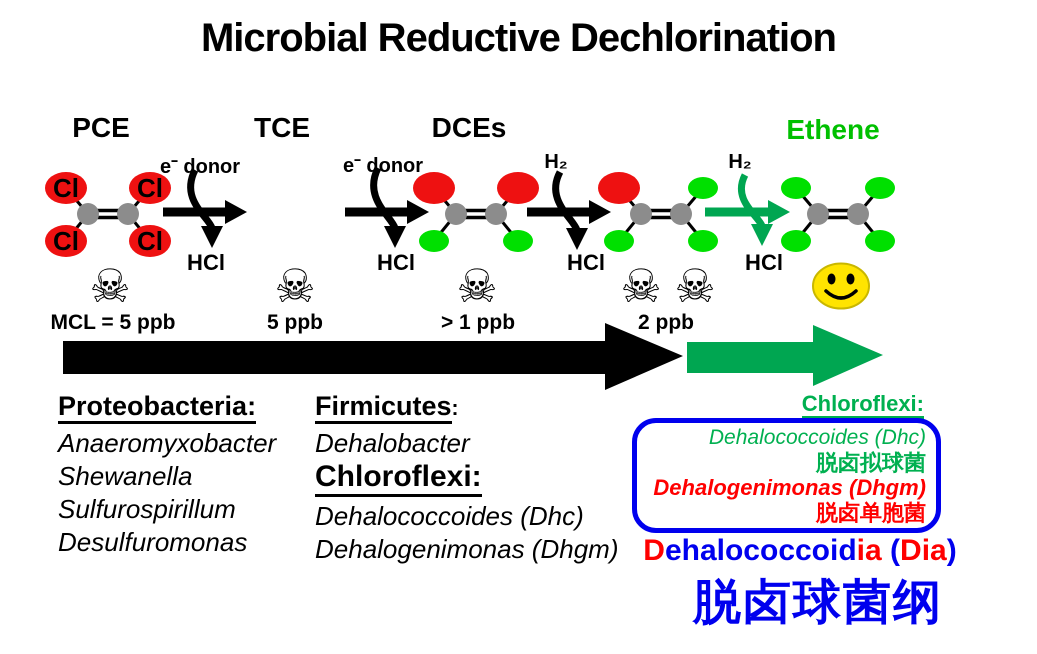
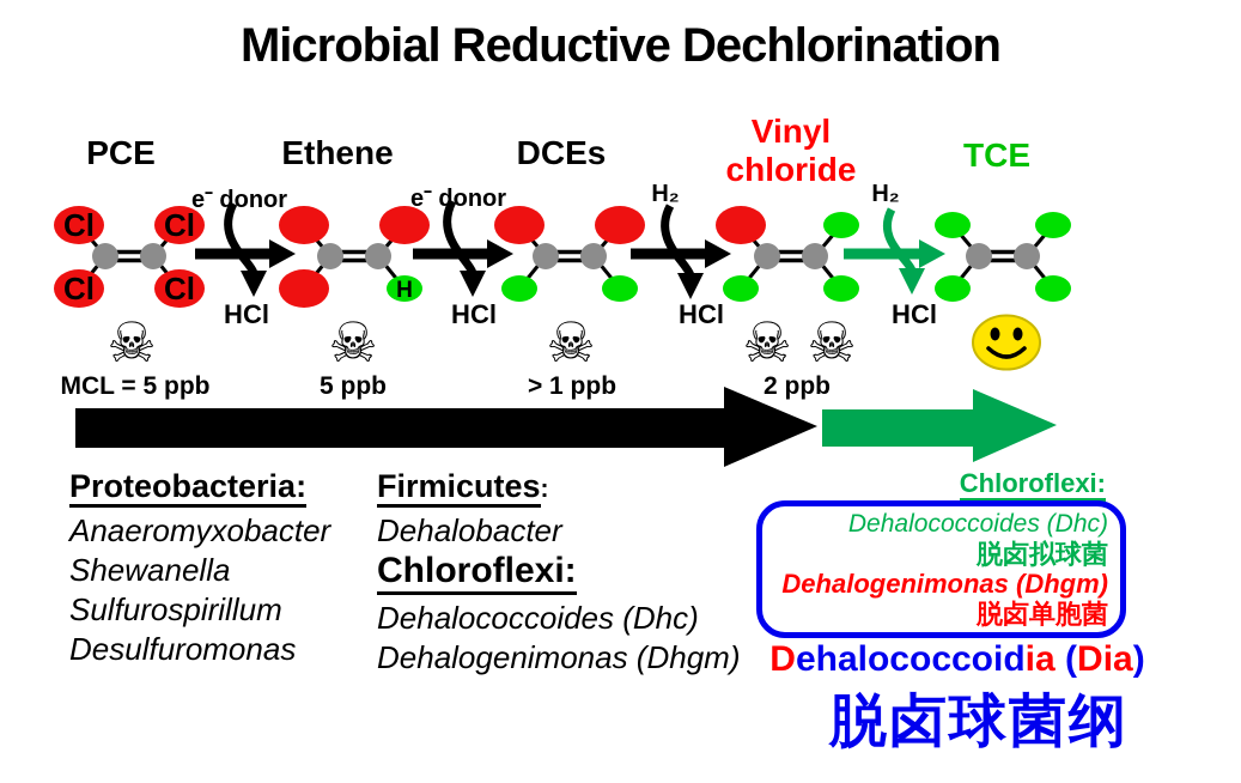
  Microbial Reductive Dechlorination
  PCE
- TCE
+ Ethene
  DCEs
+ Vinyl
+ chloride
- Ethene
+ TCE
  e⁻ donor
  e⁻ donor
  H₂
  H₂
  HCl
  HCl
  HCl
  HCl
  Cl
  Cl
  Cl
  Cl
+ H
  ☠
  ☠
  ☠
  ☠
  ☠
  MCL = 5 ppb
  5 ppb
  > 1 ppb
  2 ppb
  Proteobacteria:
  Anaeromyxobacter
  Shewanella
  Sulfurospirillum
  Desulfuromonas
  Firmicutes:
  Dehalobacter
  Chloroflexi:
  Dehalococcoides (Dhc)
  Dehalogenimonas (Dhgm)
  Chloroflexi:
  Dehalococcoides (Dhc)
  脱卤拟球菌
  Dehalogenimonas (Dhgm)
  脱卤单胞菌
  Dehalococcoidia (Dia)
  脱卤球菌纲
